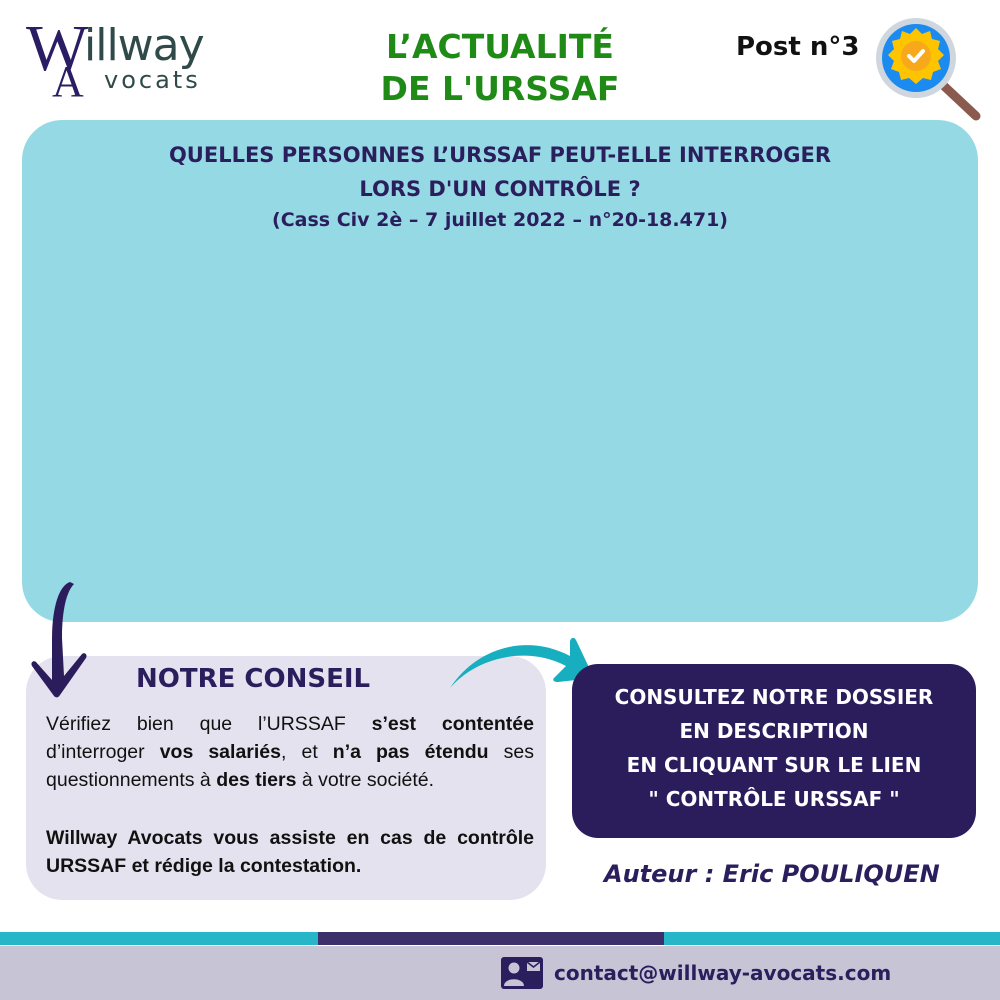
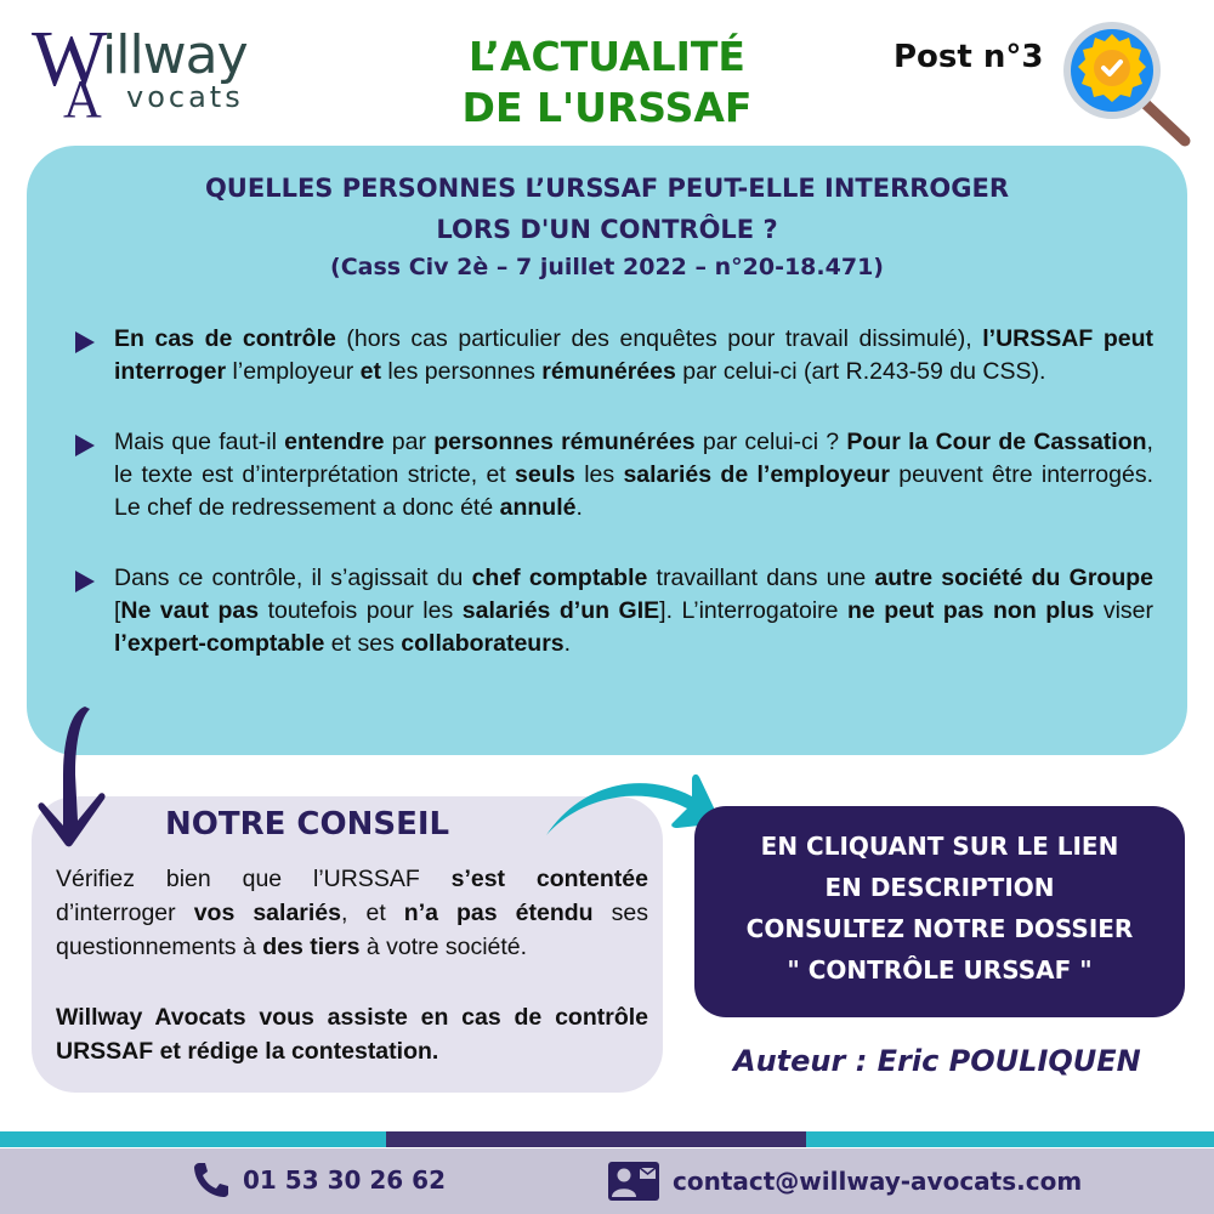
  W
  illway
  A
  vocats
  L’ACTUALITÉ
  DE L'URSSAF
  Post n°3
  QUELLES PERSONNES L’URSSAF PEUT-ELLE INTERROGER
  LORS D'UN CONTRÔLE ?
  (Cass Civ 2è – 7 juillet 2022 – n°20-18.471)
+ En cas de contrôle (hors cas particulier des enquêtes pour travail dissimulé), l’URSSAF peut interroger l’employeur et les personnes rémunérées par celui-ci (art R.243-59 du CSS).
+ Mais que faut-il entendre par personnes rémunérées par celui-ci ? Pour la Cour de Cassation, le texte est d’interprétation stricte, et seuls les salariés de l’employeur peuvent être interrogés. Le chef de redressement a donc été annulé.
+ Dans ce contrôle, il s’agissait du chef comptable travaillant dans une autre société du Groupe [Ne vaut pas toutefois pour les salariés d’un GIE]. L’interrogatoire ne peut pas non plus viser l’expert-comptable et ses collaborateurs.
  NOTRE CONSEIL
  Vérifiez bien que l’URSSAF s’est contentée d’interroger vos salariés, et n’a pas étendu ses questionnements à des tiers à votre société.
  Willway Avocats vous assiste en cas de contrôle URSSAF et rédige la contestation.
- CONSULTEZ NOTRE DOSSIER
+ EN CLIQUANT SUR LE LIEN
  EN DESCRIPTION
- EN CLIQUANT SUR LE LIEN
+ CONSULTEZ NOTRE DOSSIER
  " CONTRÔLE URSSAF "
  Auteur : Eric POULIQUEN
+ 01 53 30 26 62
  contact@willway-avocats.com
